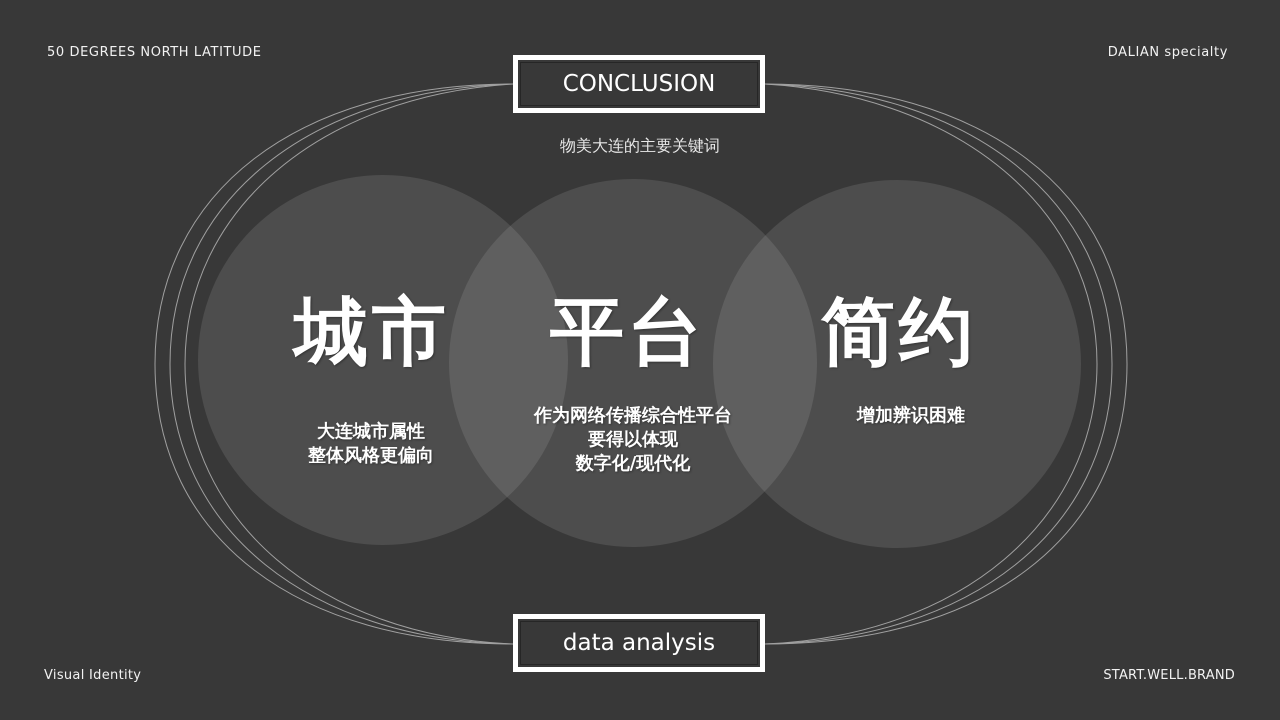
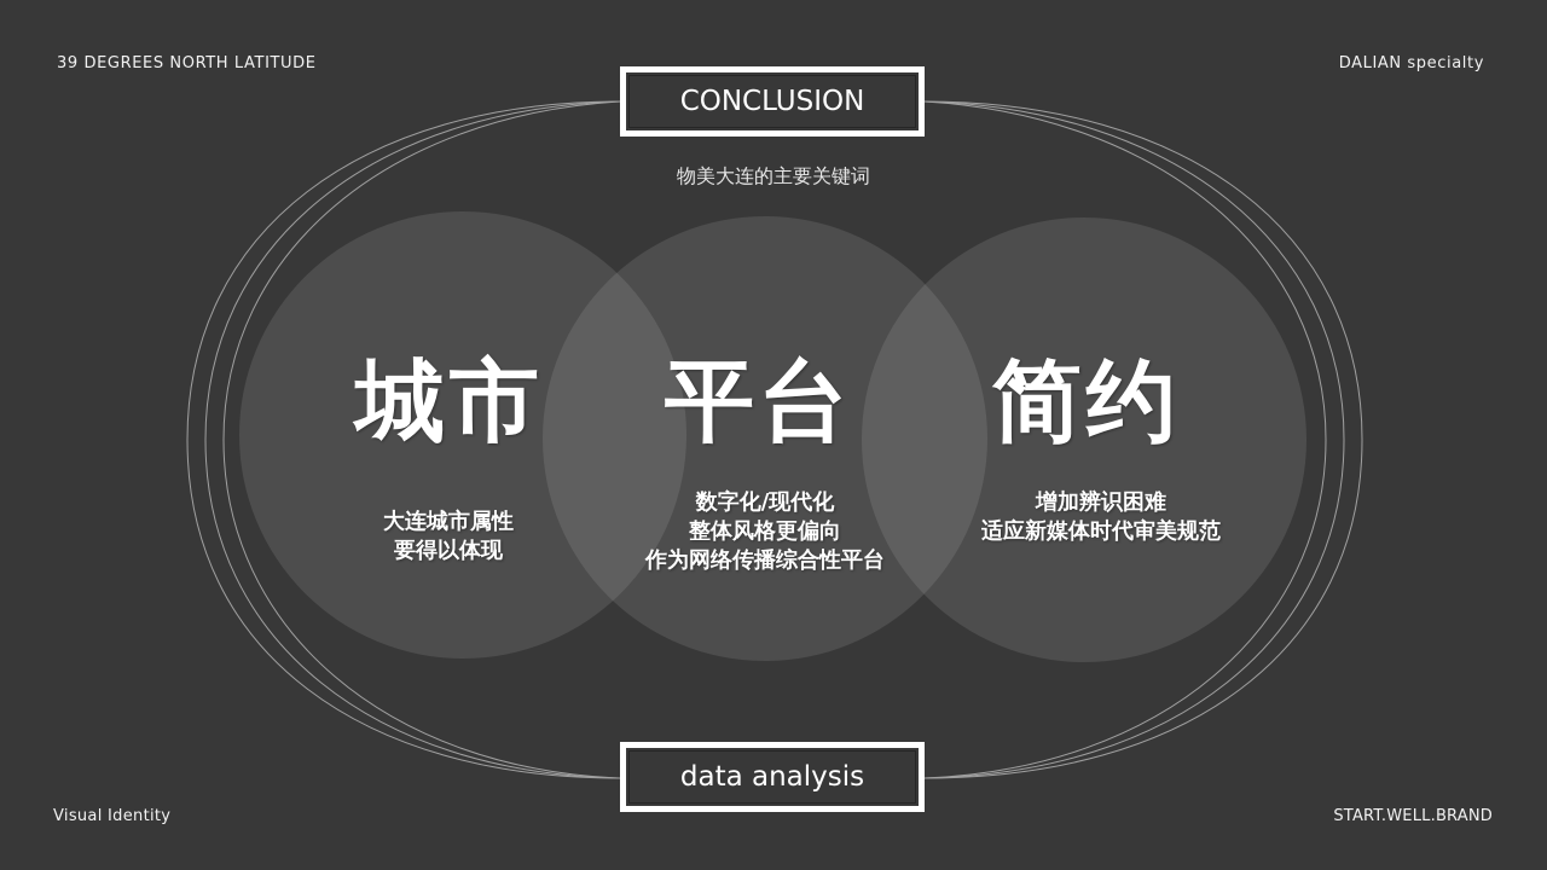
- 50 DEGREES NORTH LATITUDE
+ 39 DEGREES NORTH LATITUDE
  DALIAN specialty
  Visual Identity
  START.WELL.BRAND
  CONCLUSION
  物美大连的主要关键词
  城市
  大连城市属性
- 整体风格更偏向
+ 要得以体现
  平台
- 作为网络传播综合性平台
+ 数字化/现代化
- 要得以体现
+ 整体风格更偏向
- 数字化/现代化
+ 作为网络传播综合性平台
  简约
  增加辨识困难
+ 适应新媒体时代审美规范
  data analysis
